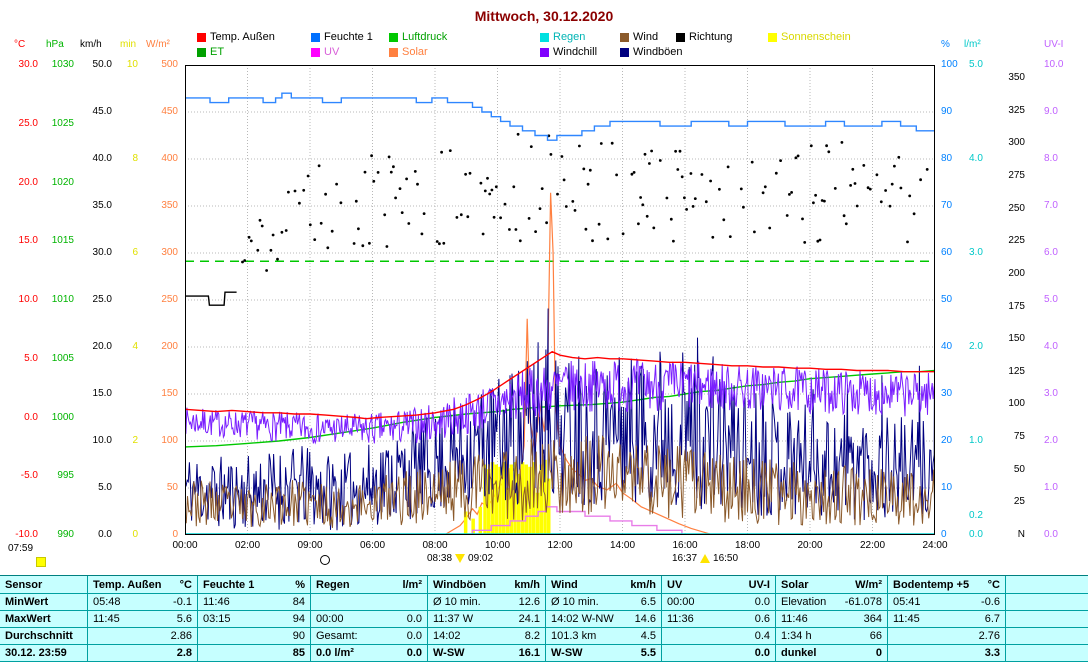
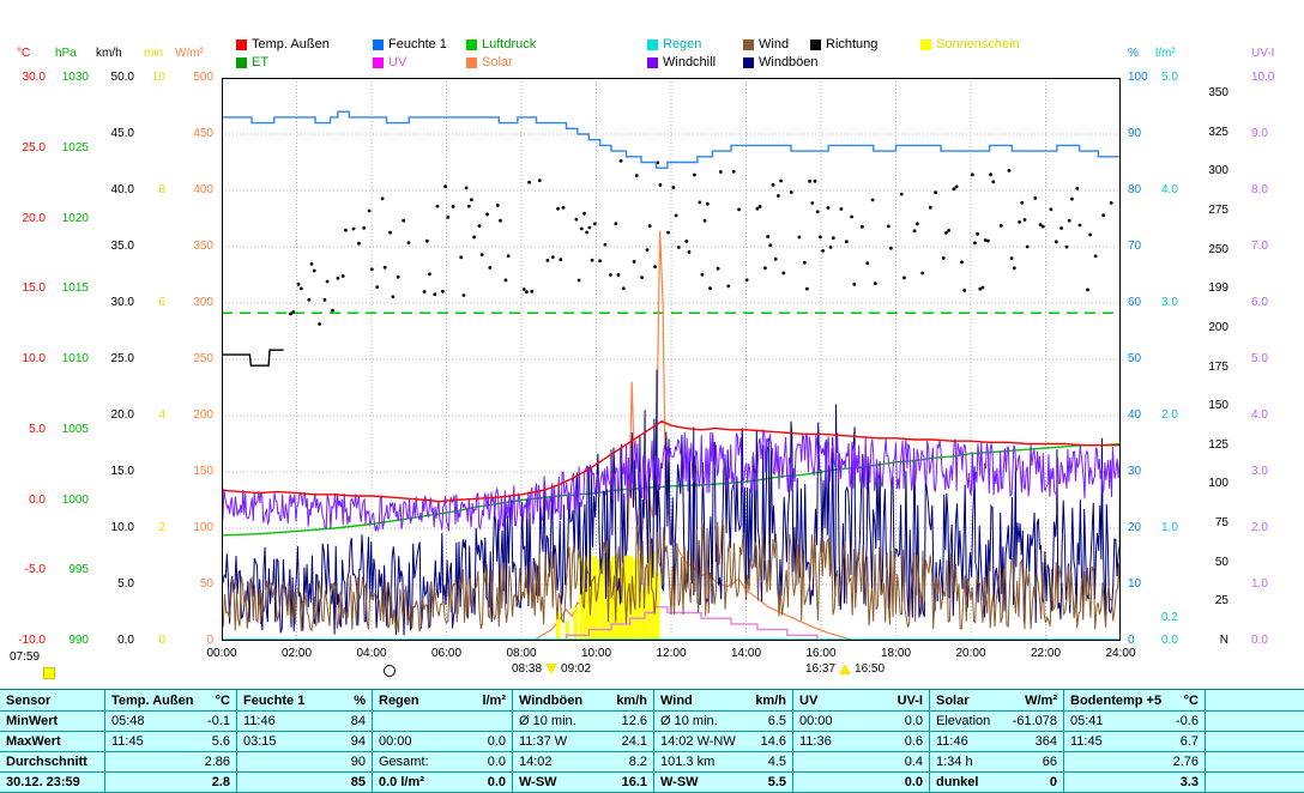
- Mittwoch, 30.12.2020
  Temp. Außen
  Feuchte 1
  Luftdruck
  Regen
  Wind
  Richtung
  Sonnenschein
  ET
  UV
  Solar
  Windchill
  Windböen
  °C
  30.0
  25.0
  20.0
  15.0
  10.0
  5.0
  0.0
  -5.0
  -10.0
  hPa
  1030
  1025
  1020
  1015
  1010
  1005
  1000
  995
  990
  km/h
  50.0
  45.0
  40.0
  35.0
  30.0
  25.0
  20.0
  15.0
  10.0
  5.0
  0.0
  min
  10
  8
  6
  4
  2
  0
  W/m²
  500
  450
  400
  350
  300
  250
  200
  150
  100
  50
  0
  %
  100
  90
  80
  70
  60
  50
  40
  30
  20
  10
  0
  l/m²
  5.0
  4.0
  3.0
  2.0
  1.0
  0.2
  0.0
  350
  325
  300
  275
  250
- 225
+ 199
  200
  175
  150
  125
  100
  75
  50
  25
  N
  UV-I
  10.0
  9.0
  8.0
  7.0
  6.0
  5.0
  4.0
  3.0
  2.0
  1.0
  0.0
  00:00
  02:00
- 09:00
+ 04:00
  06:00
  08:00
  10:00
  12:00
  14:00
  16:00
  18:00
  20:00
  22:00
  24:00
  07:59
  08:38
  09:02
  16:37
  16:50
  Sensor
  Temp. Außen
  °C
  Feuchte 1
  %
  Regen
  l/m²
  Windböen
  km/h
  Wind
  km/h
  UV
  UV-I
  Solar
  W/m²
  Bodentemp +5
  °C
  MinWert
  05:48
  -0.1
  11:46
  84
  Ø 10 min.
  12.6
  Ø 10 min.
  6.5
  00:00
  0.0
  Elevation
  -61.078
  05:41
  -0.6
  MaxWert
  11:45
  5.6
  03:15
  94
  00:00
  0.0
  11:37 W
  24.1
  14:02 W-NW
  14.6
  11:36
  0.6
  11:46
  364
  11:45
  6.7
  Durchschnitt
  2.86
  90
  Gesamt:
  0.0
  14:02
  8.2
  101.3 km
  4.5
  0.4
  1:34 h
  66
  2.76
  30.12. 23:59
  2.8
  85
  0.0 l/m²
  0.0
  W-SW
  16.1
  W-SW
  5.5
  0.0
  dunkel
  0
  3.3
